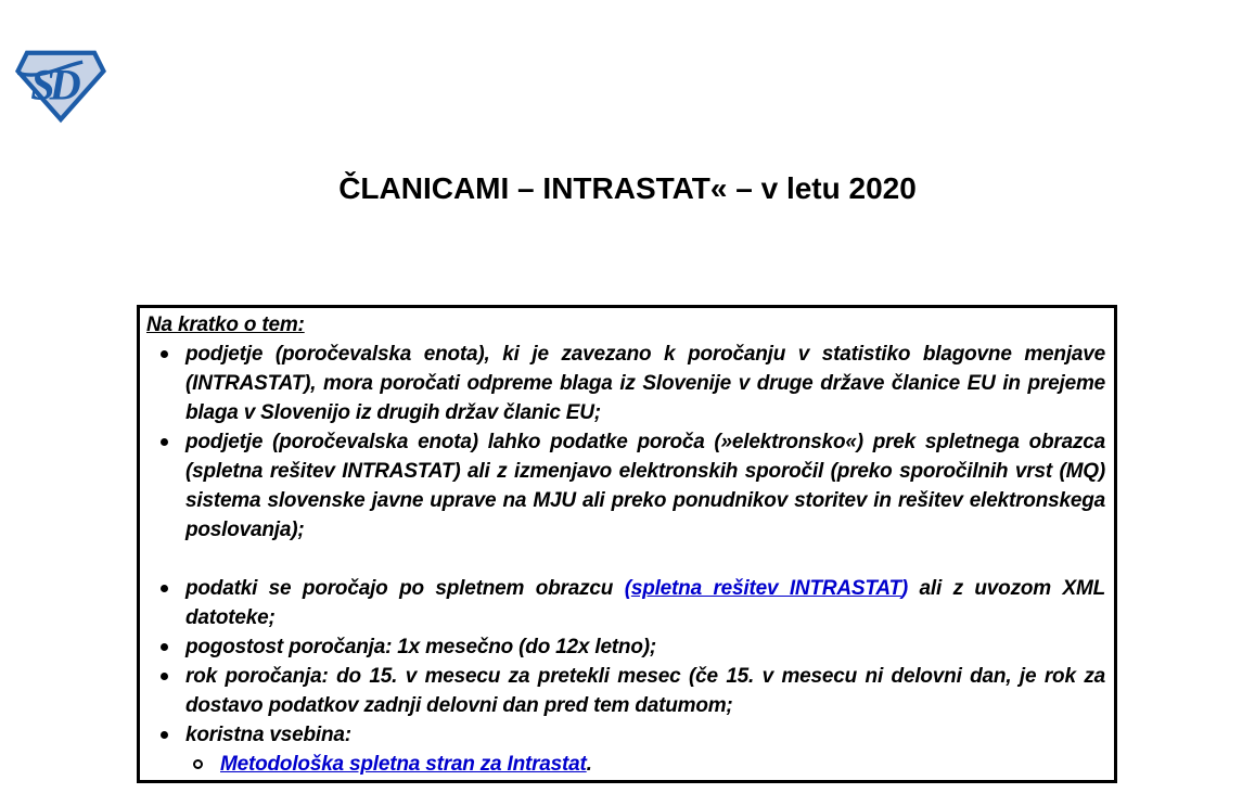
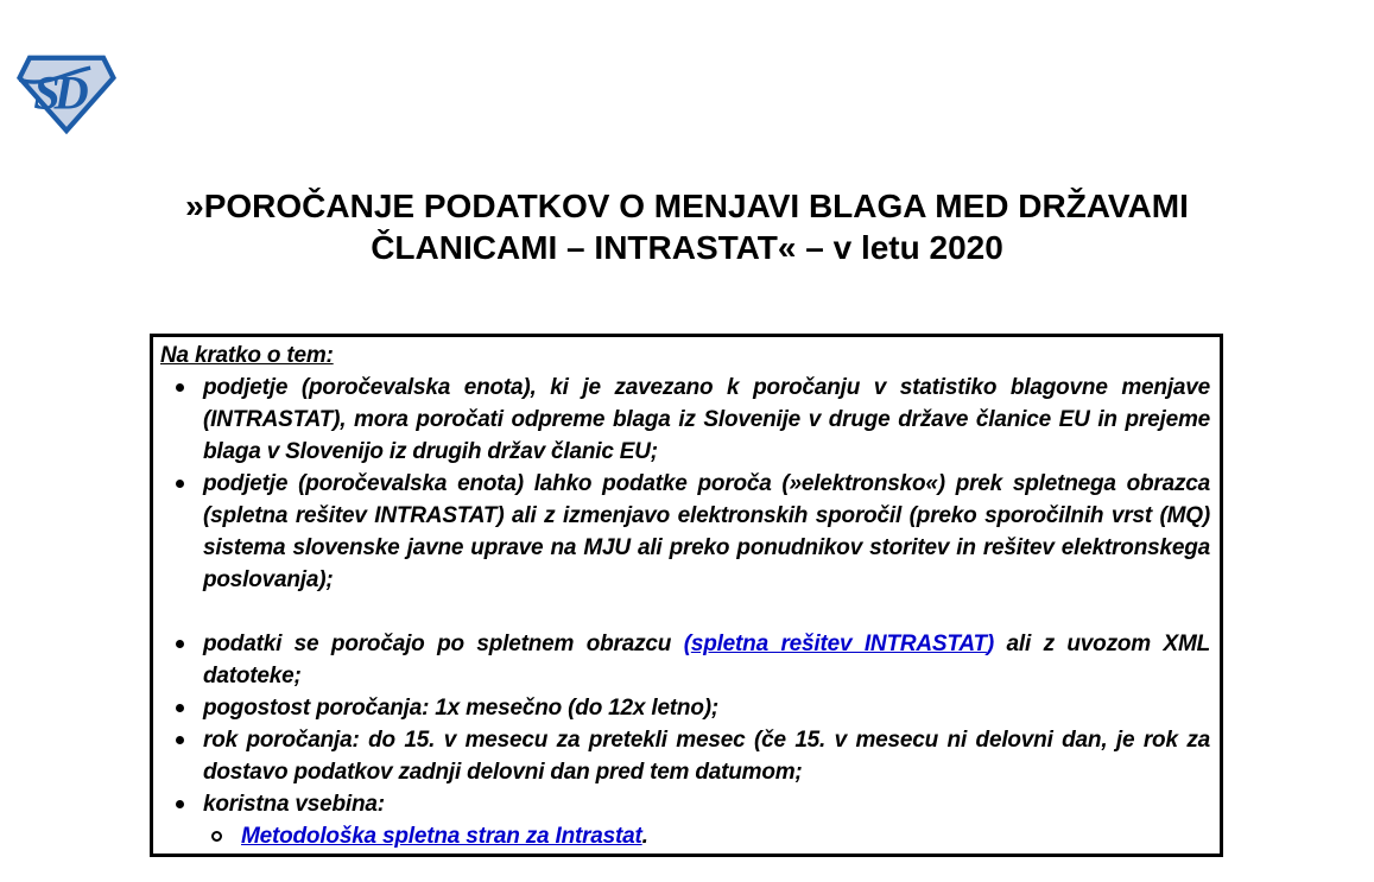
  SD
+ »POROČANJE PODATKOV O MENJAVI BLAGA MED DRŽAVAMI
  ČLANICAMI – INTRASTAT« – v letu 2020
  Na kratko o tem:
  podjetje (poročevalska enota), ki je zavezano k poročanju v statistiko blagovne menjave (INTRASTAT), mora poročati odpreme blaga iz Slovenije v druge države članice EU in prejeme blaga v Slovenijo iz drugih držav članic EU;
  podjetje (poročevalska enota) lahko podatke poroča (»elektronsko«) prek spletnega obrazca (spletna rešitev INTRASTAT) ali z izmenjavo elektronskih sporočil (preko sporočilnih vrst (MQ) sistema slovenske javne uprave na MJU ali preko ponudnikov storitev in rešitev elektronskega poslovanja);
  podatki se poročajo po spletnem obrazcu (spletna rešitev INTRASTAT) ali z uvozom XML datoteke;
  pogostost poročanja: 1x mesečno (do 12x letno);
  rok poročanja: do 15. v mesecu za pretekli mesec (če 15. v mesecu ni delovni dan, je rok za dostavo podatkov zadnji delovni dan pred tem datumom;
  koristna vsebina:
  Metodološka spletna stran za Intrastat.
